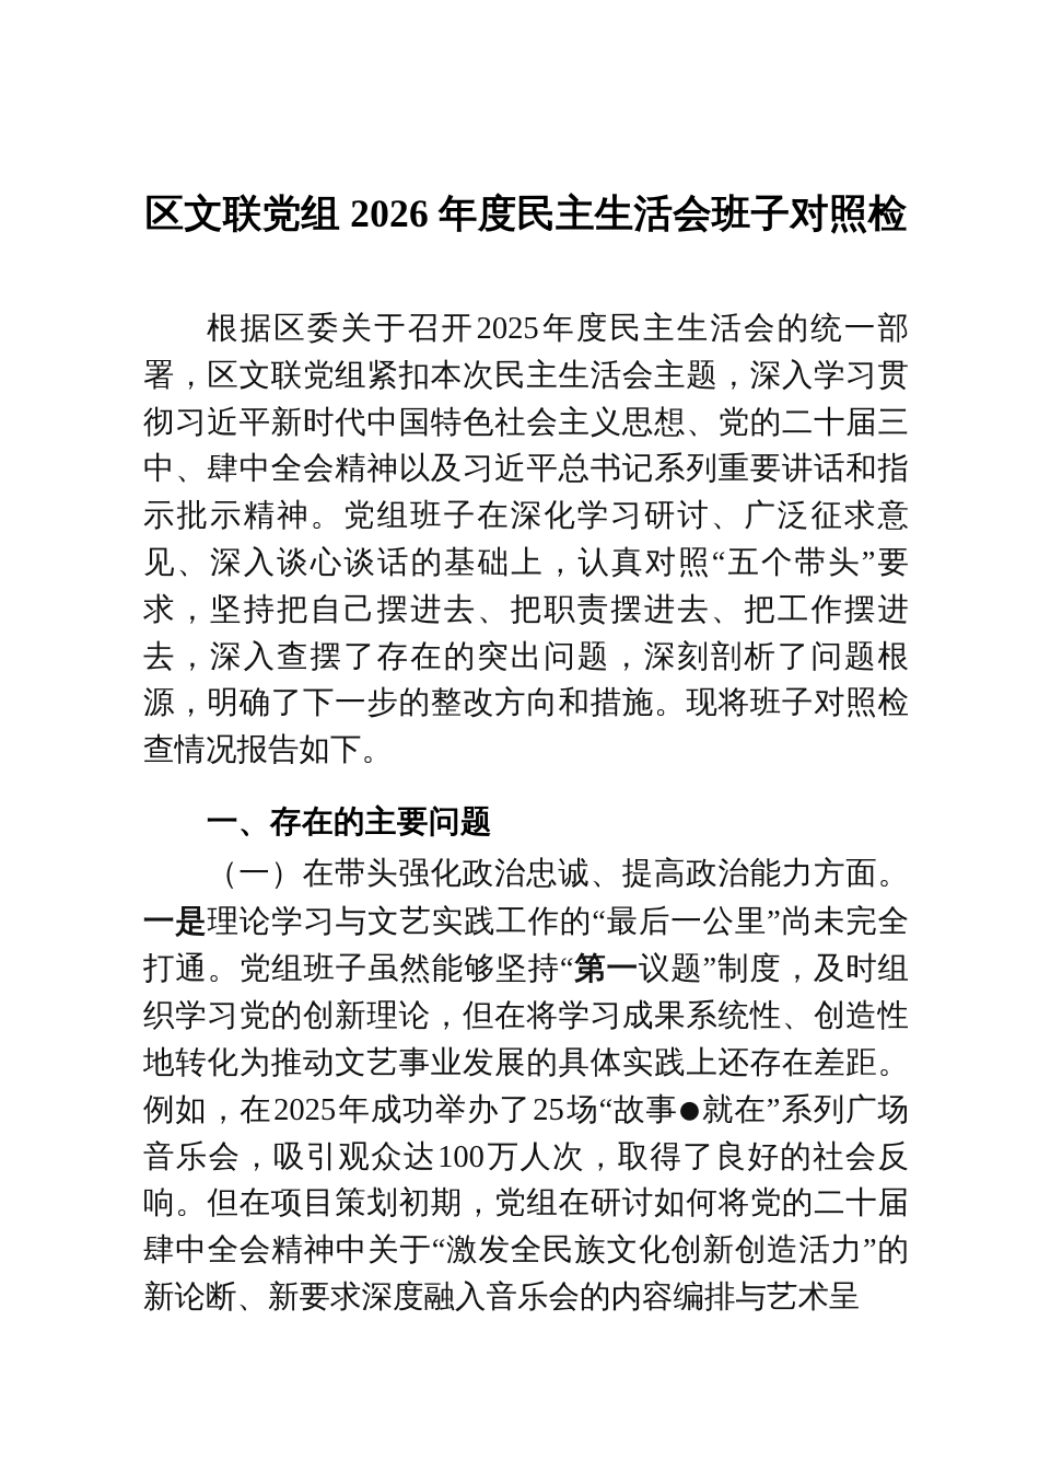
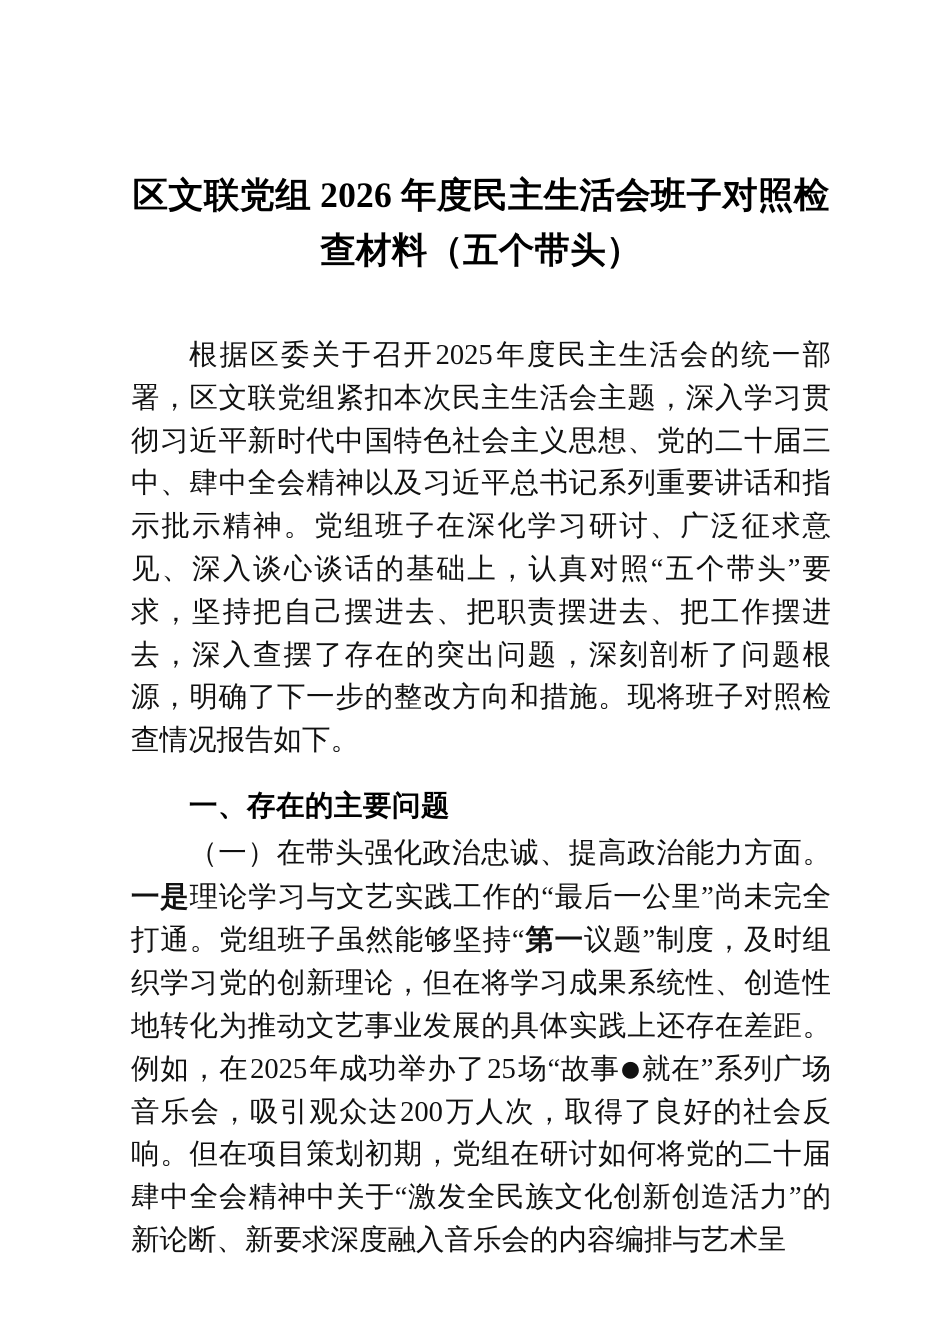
  区文联党组 2026 年度民主生活会班子对照检
+ 查材料（五个带头）
  根据区委关于召开2025年度民主生活会的统一部署，区文联党组紧扣本次民主生活会主题，深入学习贯彻习近平新时代中国特色社会主义思想、党的二十届三中、肆中全会精神以及习近平总书记系列重要讲话和指示批示精神。党组班子在深化学习研讨、广泛征求意见、深入谈心谈话的基础上，认真对照“五个带头”要求，坚持把自己摆进去、把职责摆进去、把工作摆进去，深入查摆了存在的突出问题，深刻剖析了问题根源，明确了下一步的整改方向和措施。现将班子对照检查情况报告如下。
  一、存在的主要问题
- （一）在带头强化政治忠诚、提高政治能力方面。一是理论学习与文艺实践工作的“最后一公里”尚未完全打通。党组班子虽然能够坚持“第一议题”制度，及时组织学习党的创新理论，但在将学习成果系统性、创造性地转化为推动文艺事业发展的具体实践上还存在差距。例如，在2025年成功举办了25场“故事●就在”系列广场音乐会，吸引观众达100万人次，取得了良好的社会反响。但在项目策划初期，党组在研讨如何将党的二十届肆中全会精神中关于“激发全民族文化创新创造活力”的新论断、新要求深度融入音乐会的内容编排与艺术呈
+ （一）在带头强化政治忠诚、提高政治能力方面。一是理论学习与文艺实践工作的“最后一公里”尚未完全打通。党组班子虽然能够坚持“第一议题”制度，及时组织学习党的创新理论，但在将学习成果系统性、创造性地转化为推动文艺事业发展的具体实践上还存在差距。例如，在2025年成功举办了25场“故事●就在”系列广场音乐会，吸引观众达200万人次，取得了良好的社会反响。但在项目策划初期，党组在研讨如何将党的二十届肆中全会精神中关于“激发全民族文化创新创造活力”的新论断、新要求深度融入音乐会的内容编排与艺术呈
